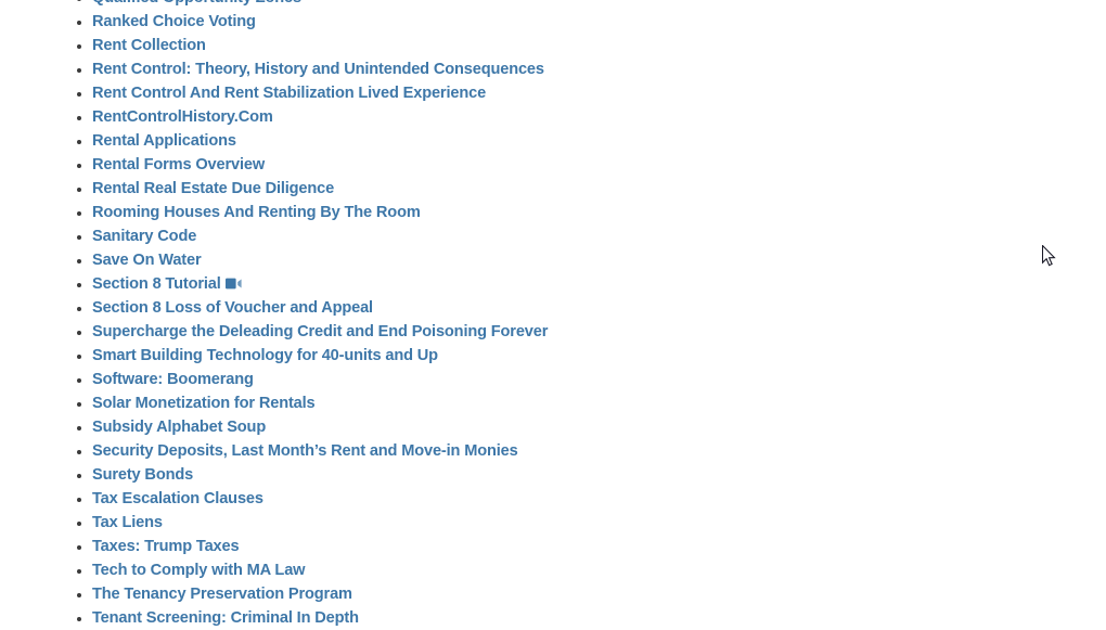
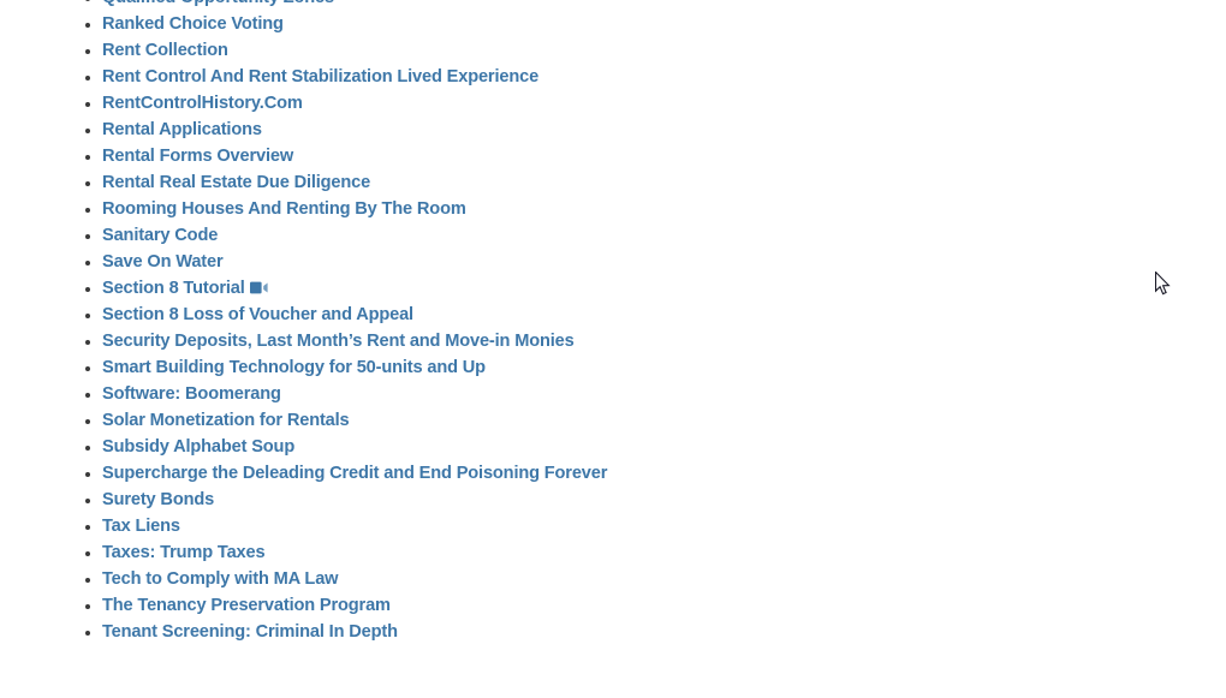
  Ranked Choice Voting
  Rent Collection
- Rent Control: Theory, History and Unintended Consequences
  Rent Control And Rent Stabilization Lived Experience
  RentControlHistory.Com
  Rental Applications
  Rental Forms Overview
  Rental Real Estate Due Diligence
  Rooming Houses And Renting By The Room
  Sanitary Code
  Save On Water
  Section 8 Tutorial
  Section 8 Loss of Voucher and Appeal
- Supercharge the Deleading Credit and End Poisoning Forever
+ Security Deposits, Last Month’s Rent and Move-in Monies
- Smart Building Technology for 40-units and Up
+ Smart Building Technology for 50-units and Up
  Software: Boomerang
  Solar Monetization for Rentals
  Subsidy Alphabet Soup
- Security Deposits, Last Month’s Rent and Move-in Monies
+ Supercharge the Deleading Credit and End Poisoning Forever
  Surety Bonds
- Tax Escalation Clauses
  Tax Liens
  Taxes: Trump Taxes
  Tech to Comply with MA Law
  The Tenancy Preservation Program
  Tenant Screening: Criminal In Depth
